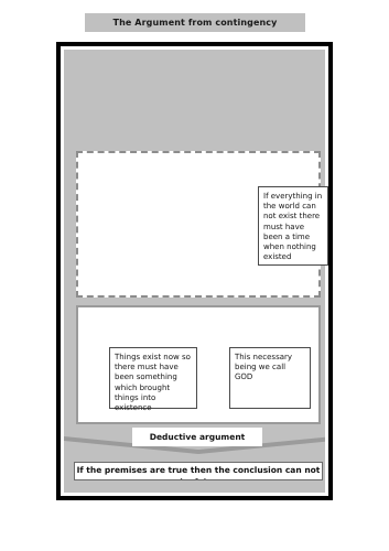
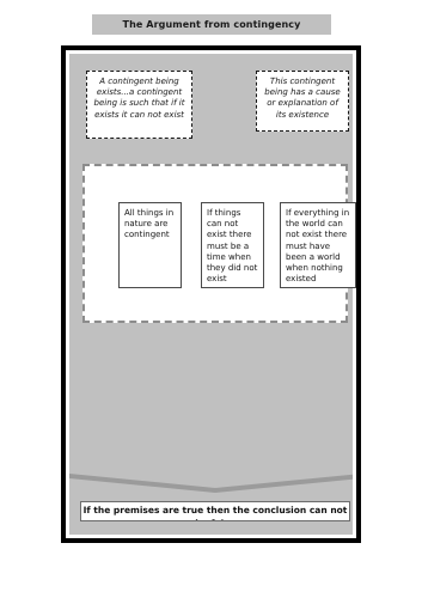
  The Argument from contingency
+ A contingent being exists...a contingent being is such that if it exists it can not exist
+ This contingent being has a cause or explanation of its existence
+ All things in nature are contingent
+ If things can not exist there must be a time when they did not exist
- If everything in the world can not exist there must have been a time when nothing existed
+ If everything in the world can not exist there must have been a world when nothing existed
- Things exist now so there must have been something which brought things into existence
- This necessary being we call GOD
- Deductive argument
  If the premises are true then the conclusion can not
